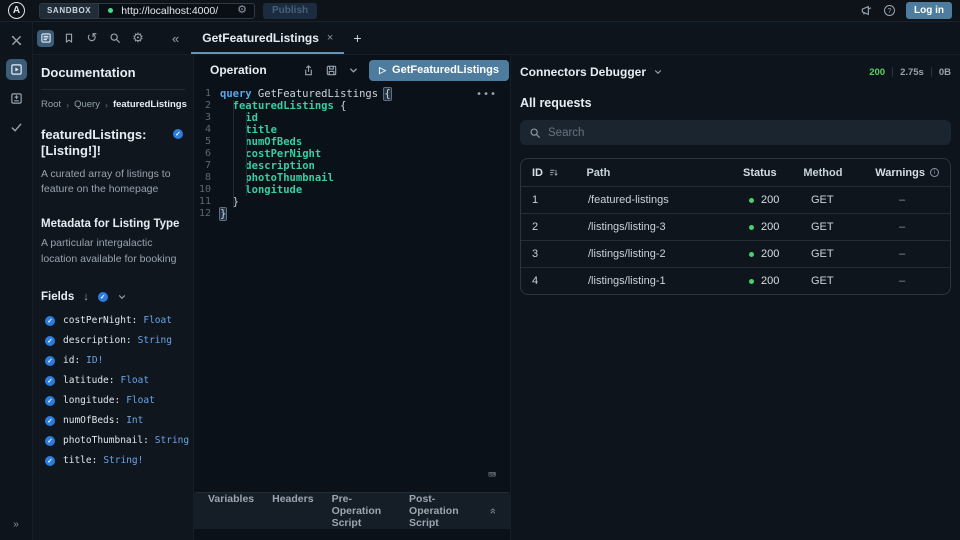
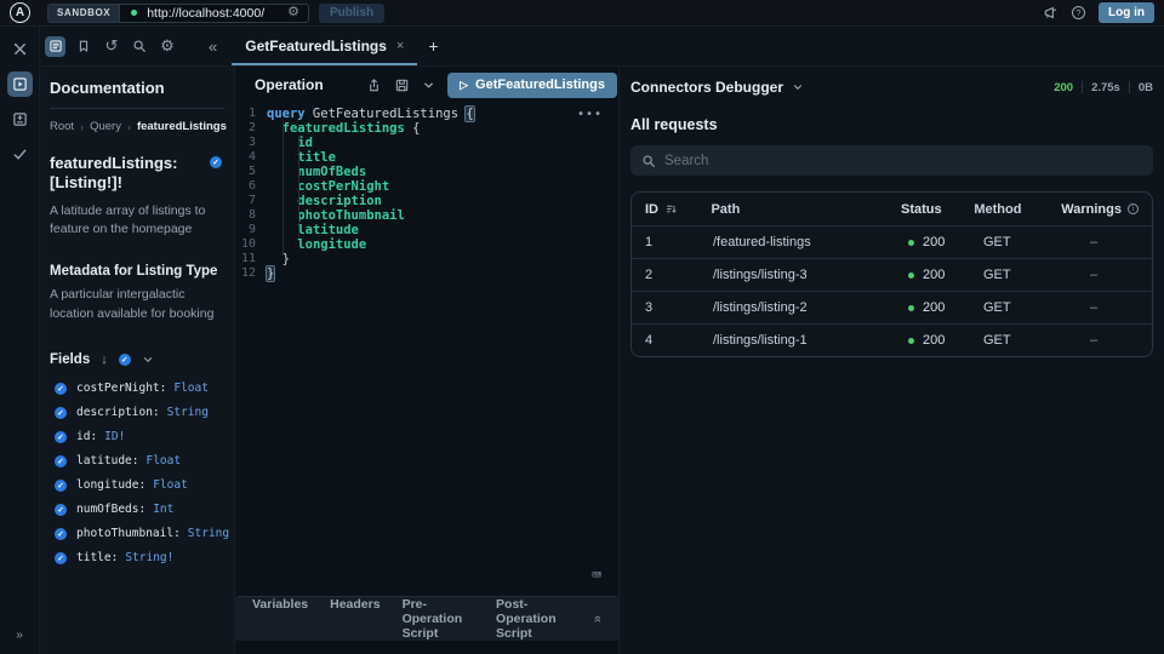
  A
  SANDBOX
  http://localhost:4000/
  ⚙
  Publish
  ?
  Log in
  »
  ↺
  ⚙
  «
  GetFeaturedListings
  ×
  +
  Documentation
  Root
  ›
  Query
  ›
  featuredListings
  featuredListings:
  [Listing!]!
- A curated array of listings to feature on the homepage
+ A latitude array of listings to feature on the homepage
  Metadata for Listing Type
  A particular intergalactic location available for booking
  Fields
  ↓
  costPerNight:
  Float
  description:
  String
  id:
  ID!
  latitude:
  Float
  longitude:
  Float
  numOfBeds:
  Int
  photoThumbnail:
  String
  title:
  String!
  Operation
  ▷
  GetFeaturedListings
  1
  query GetFeaturedListings {
  2
  featuredListings {
  3
  id
  4
  title
  5
  numOfBeds
  6
  costPerNight
  7
  description
  8
  photoThumbnail
+ 9
+ latitude
  10
  longitude
  11
  }
  12
  }
  •••
  ⌨
  Variables
  Headers
  Pre-Operation Script
  Post-Operation Script
  Connectors Debugger
  200
  2.75s
  0B
  All requests
  Search
  ID
  Path
  Status
  Method
  Warnings
  1
  /featured-listings
  200
  GET
  –
  2
  /listings/listing-3
  200
  GET
  –
  3
  /listings/listing-2
  200
  GET
  –
  4
  /listings/listing-1
  200
  GET
  –
